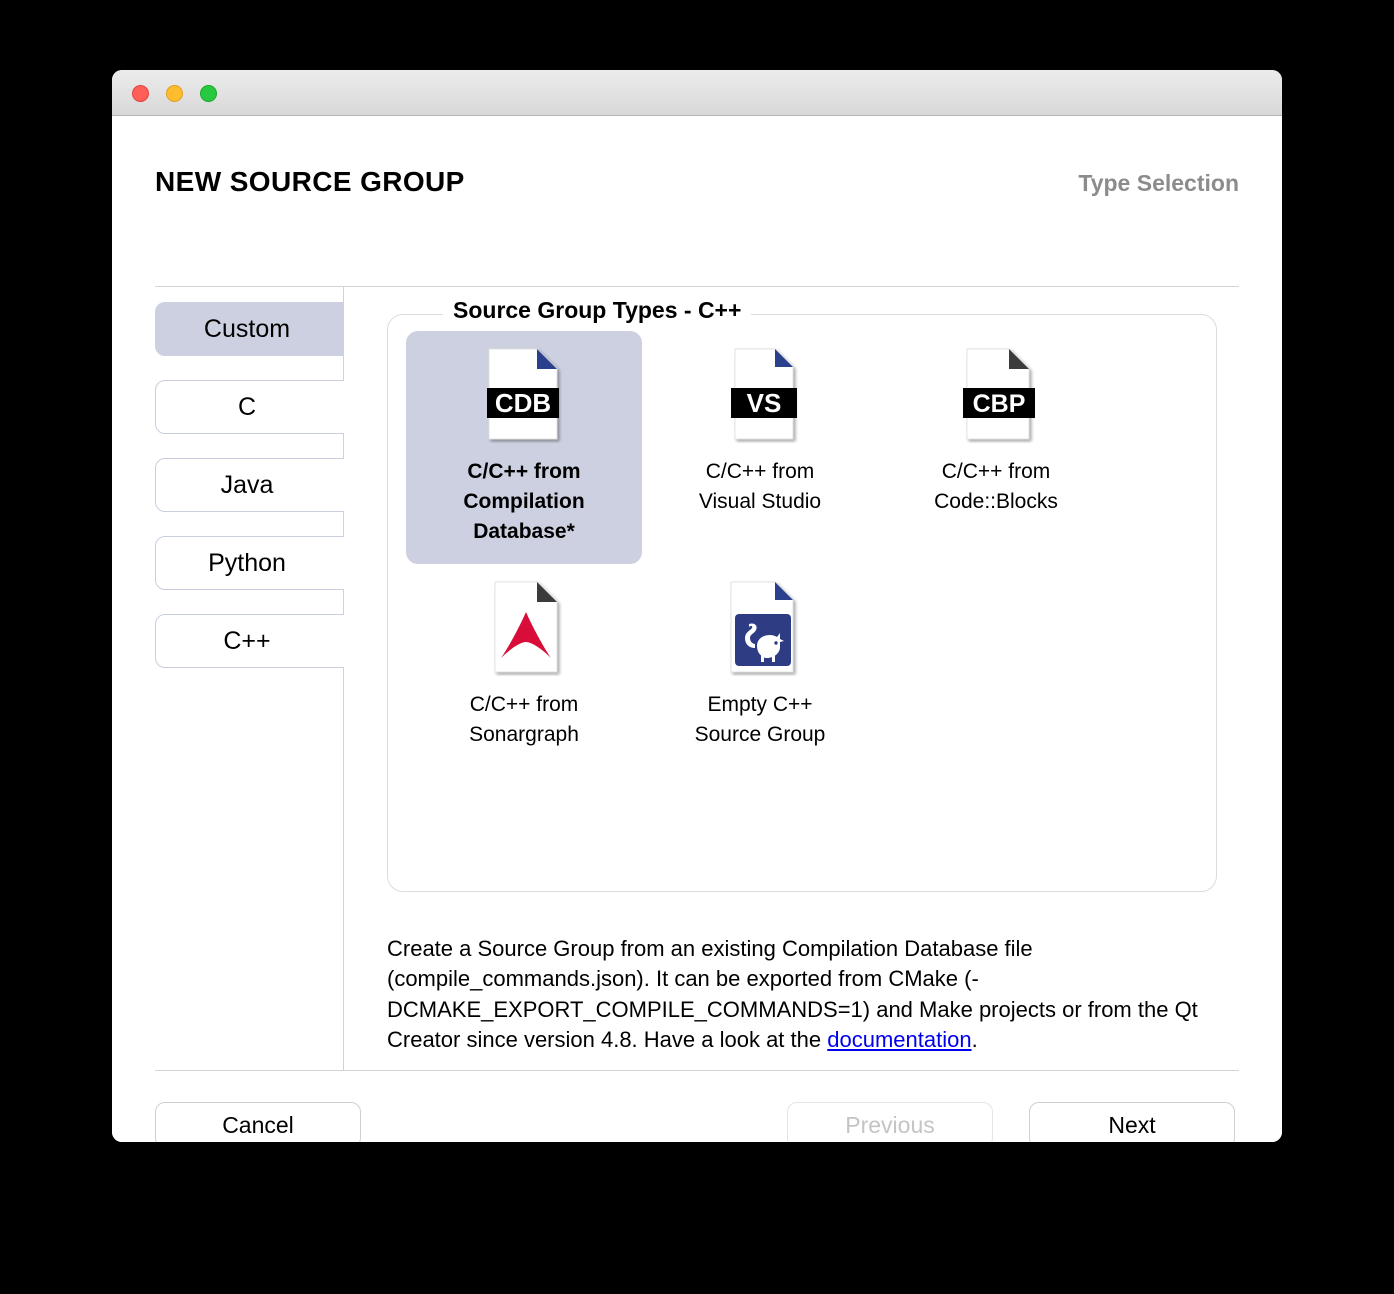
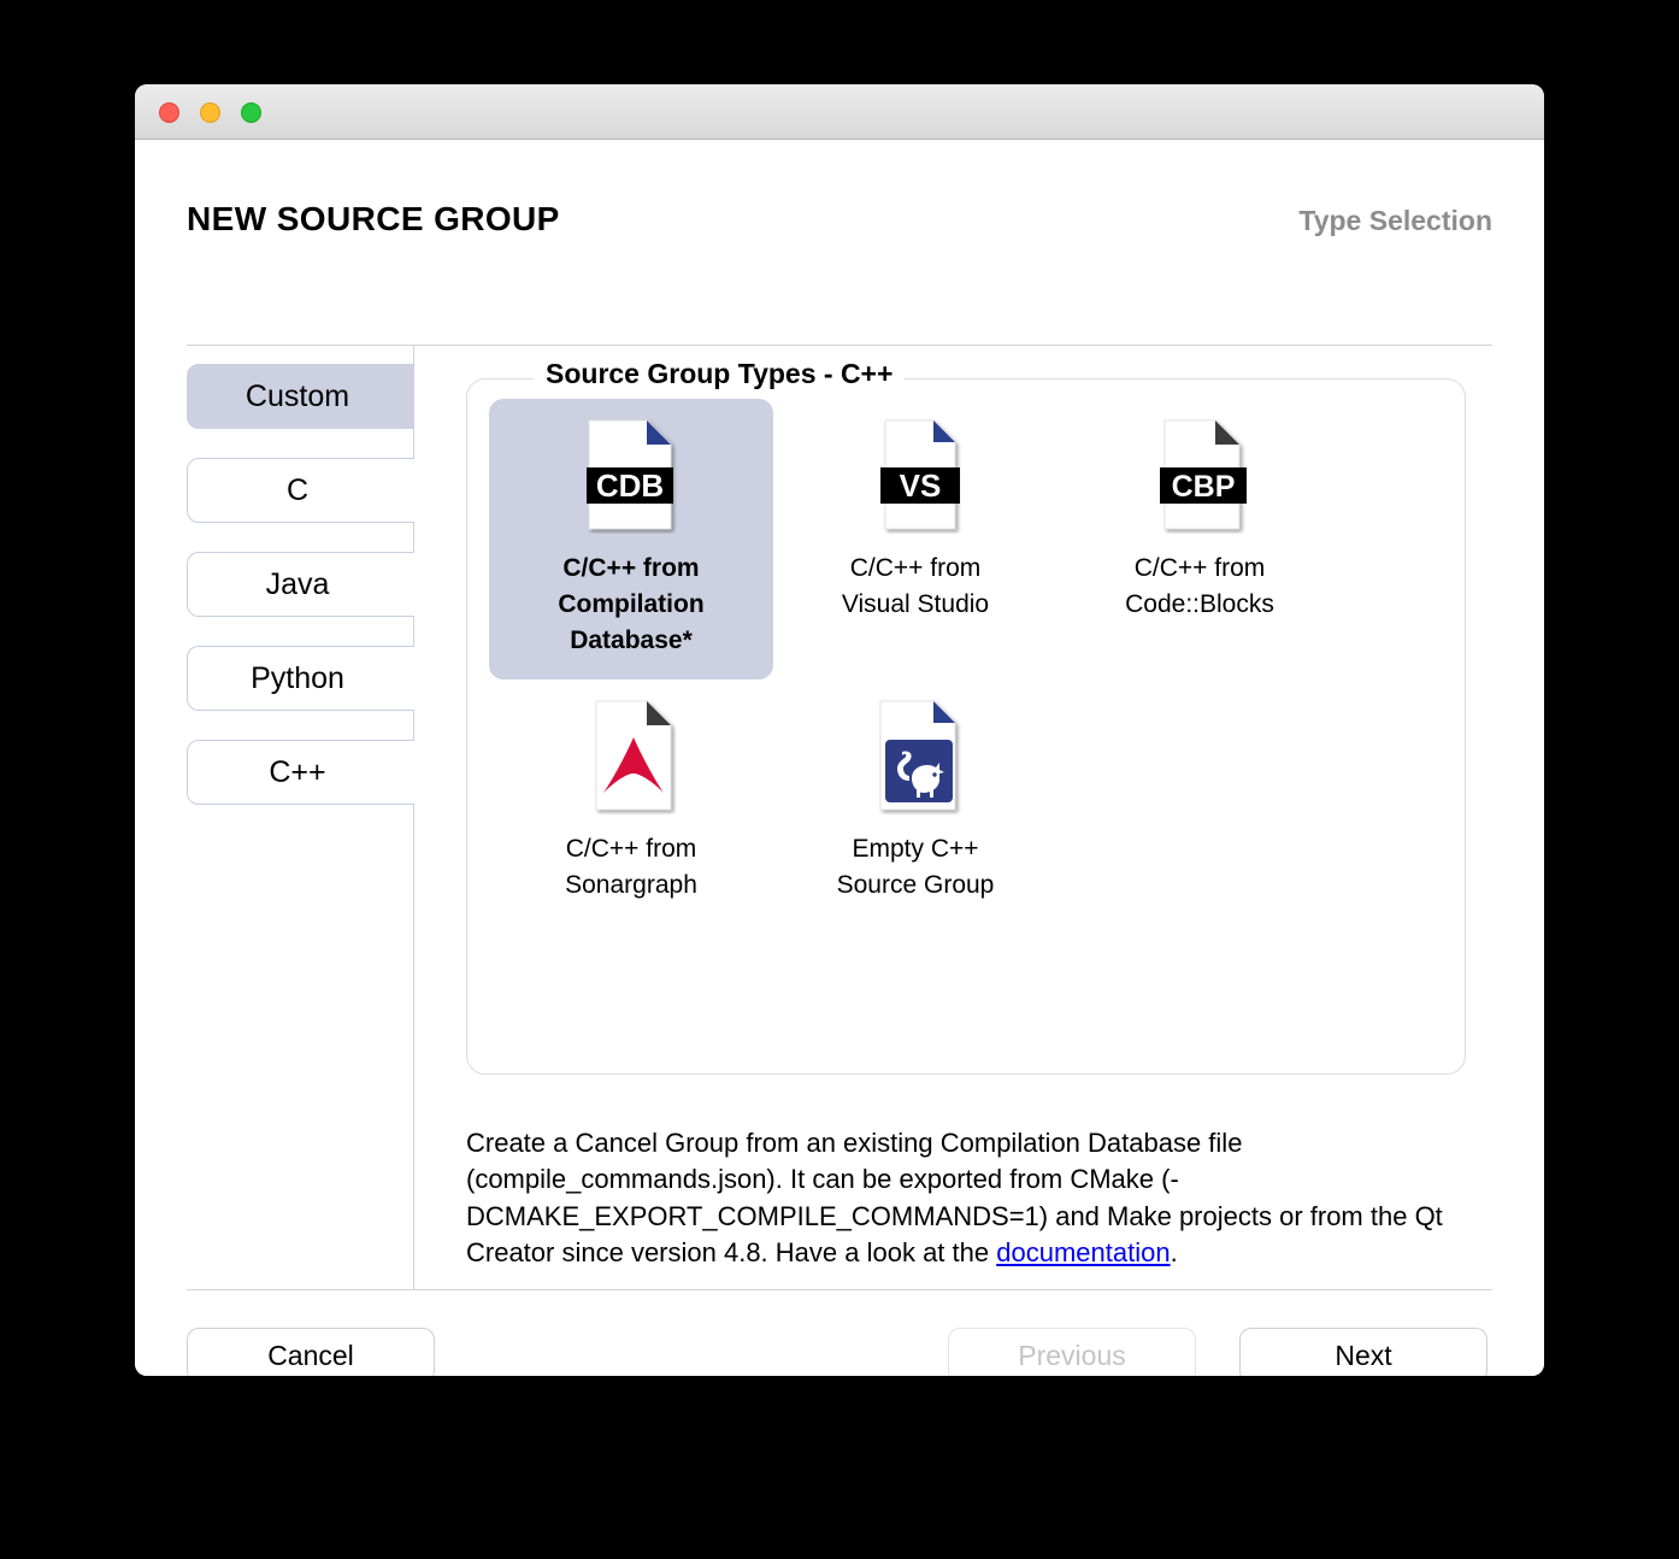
  NEW SOURCE GROUP
  Type Selection
  Custom
  C
  Java
  Python
  C++
  Source Group Types - C++
  CDB
  C/C++ from
  Compilation
  Database*
  VS
  C/C++ from
  Visual Studio
  CBP
  C/C++ from
  Code::Blocks
  C/C++ from
  Sonargraph
  Empty C++
  Source Group
- Create a Source Group from an existing Compilation Database file (compile_commands.json). It can be exported from CMake (-DCMAKE_EXPORT_COMPILE_COMMANDS=1) and Make projects or from the Qt Creator since version 4.8. Have a look at the documentation.
+ Create a Cancel Group from an existing Compilation Database file (compile_commands.json). It can be exported from CMake (-DCMAKE_EXPORT_COMPILE_COMMANDS=1) and Make projects or from the Qt Creator since version 4.8. Have a look at the documentation.
  Cancel
  Previous
  Next
